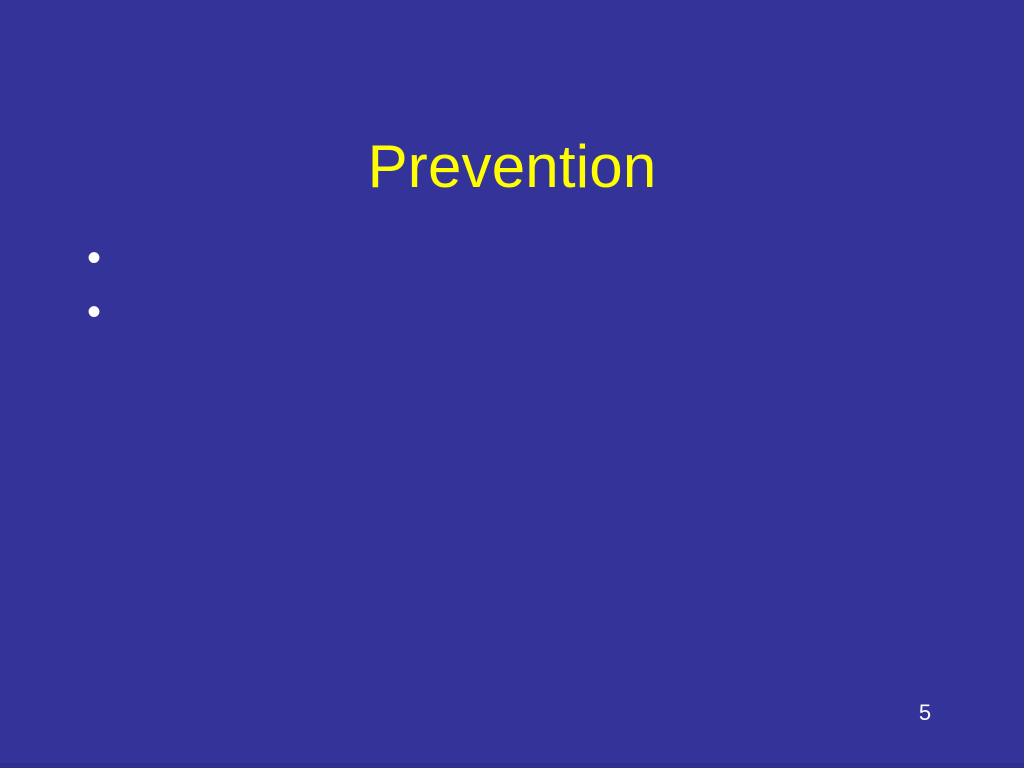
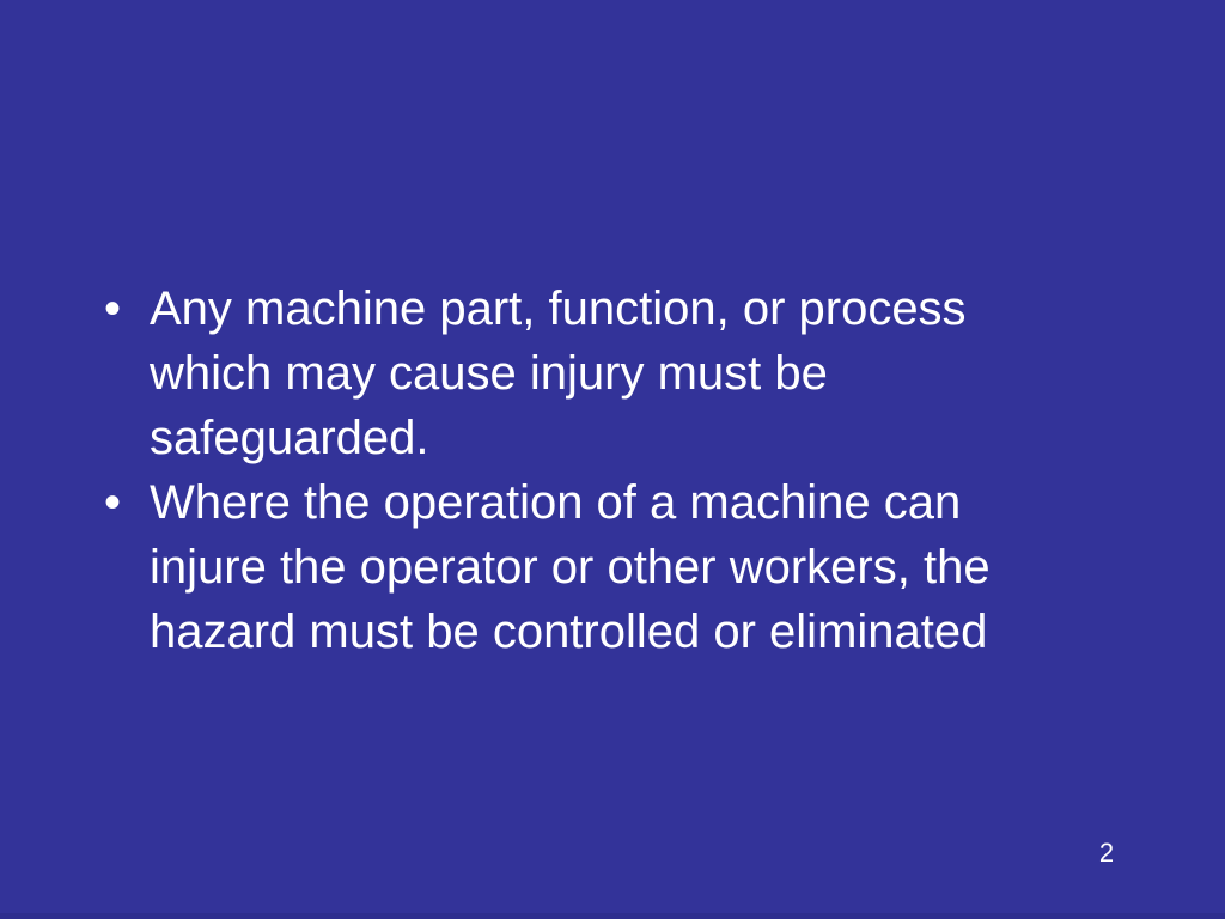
- Prevention
  •
+ Any machine part, function, or process
+ which may cause injury must be
+ safeguarded.
  •
+ Where the operation of a machine can
+ injure the operator or other workers, the
+ hazard must be controlled or eliminated
- 5
+ 2
